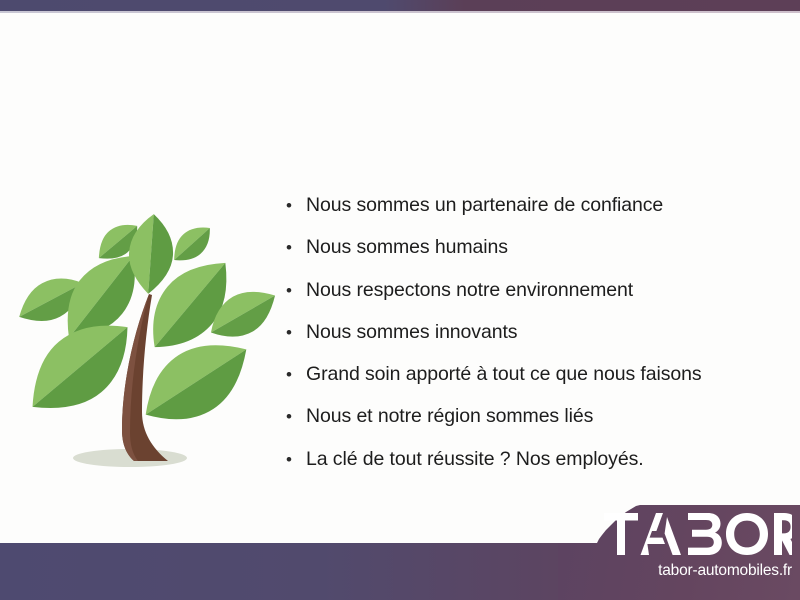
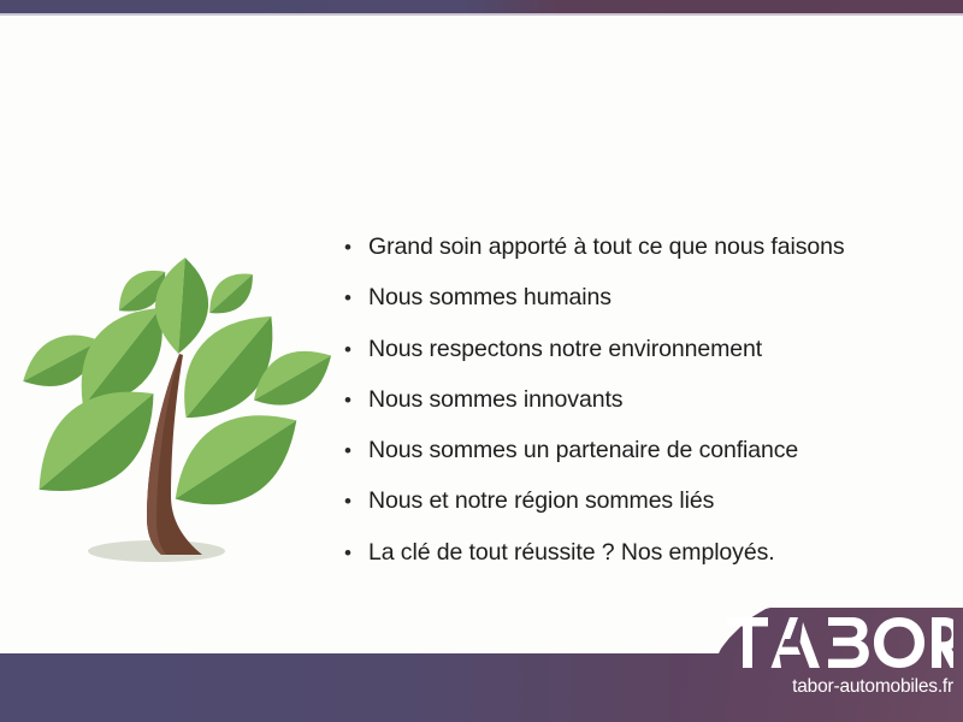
  •
- Nous sommes un partenaire de confiance
+ Grand soin apporté à tout ce que nous faisons
  •
  Nous sommes humains
  •
  Nous respectons notre environnement
  •
  Nous sommes innovants
  •
- Grand soin apporté à tout ce que nous faisons
+ Nous sommes un partenaire de confiance
  •
  Nous et notre région sommes liés
  •
  La clé de tout réussite ? Nos employés.
  tabor-automobiles.fr
